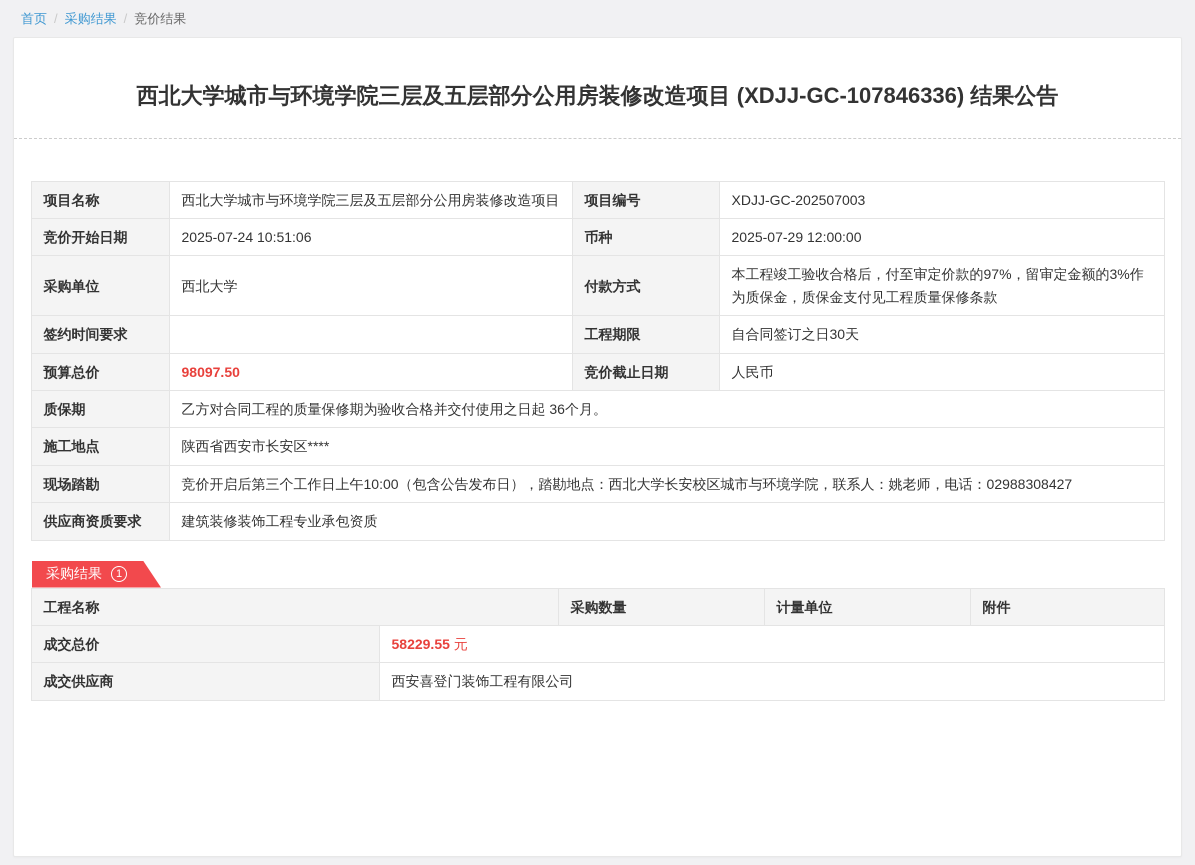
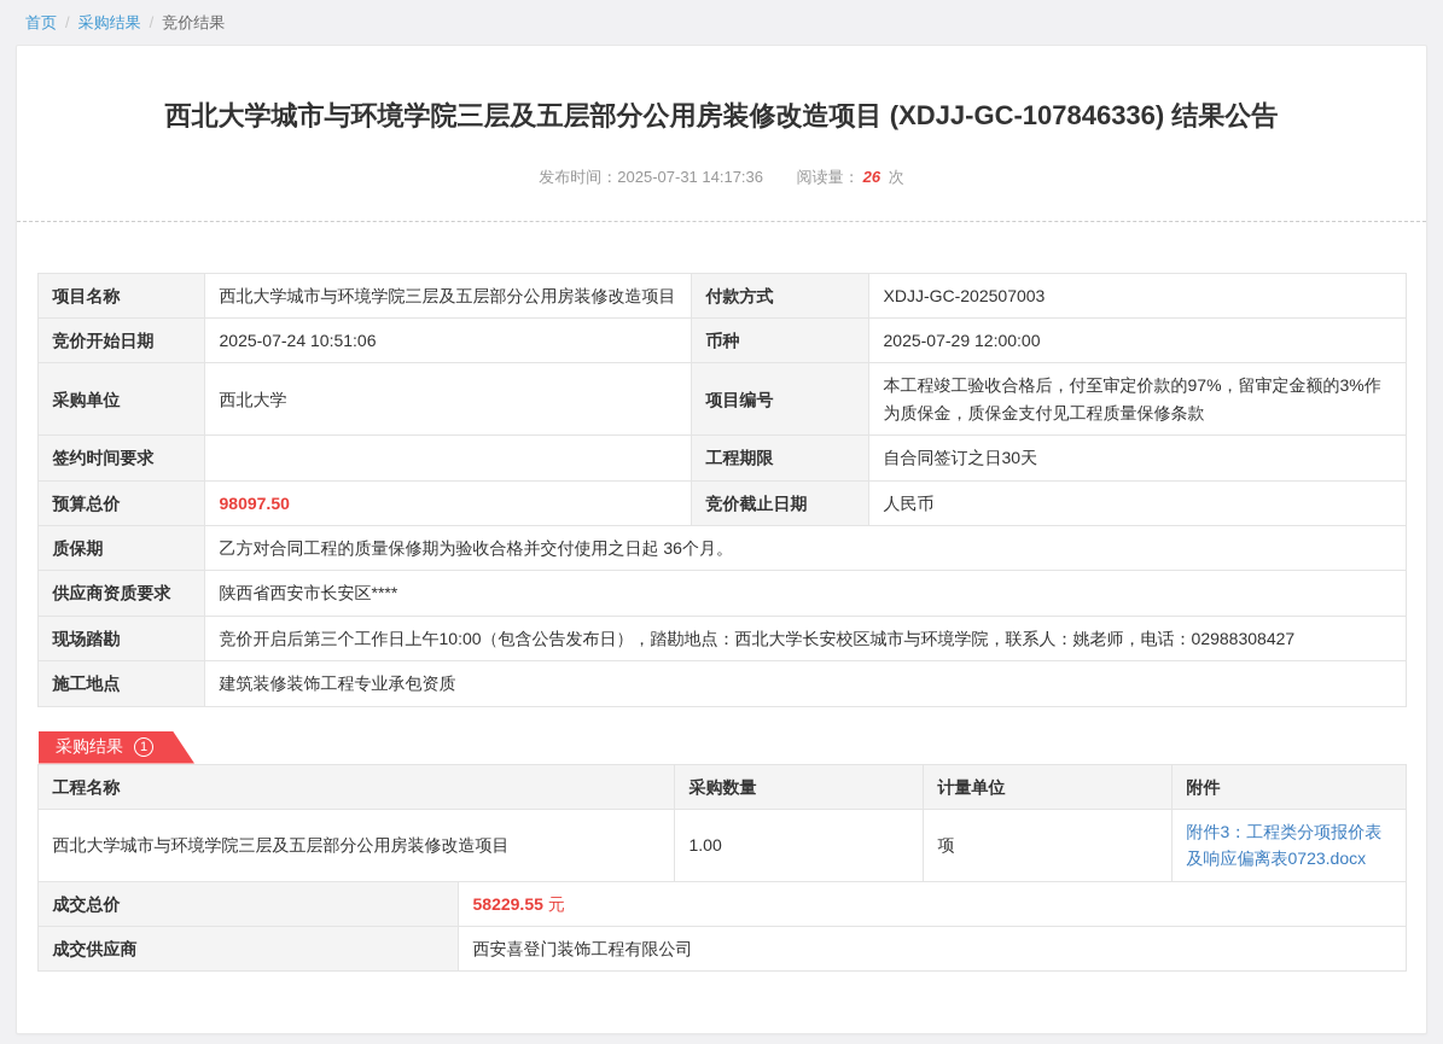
  首页 / 采购结果 / 竞价结果
  西北大学城市与环境学院三层及五层部分公用房装修改造项目 (XDJJ-GC-107846336) 结果公告
+ 发布时间：2025-07-31 14:17:36 阅读量： 26 次
- 项目名称	西北大学城市与环境学院三层及五层部分公用房装修改造项目	项目编号	XDJJ-GC-202507003
+ 项目名称	西北大学城市与环境学院三层及五层部分公用房装修改造项目	付款方式	XDJJ-GC-202507003
  竞价开始日期	2025-07-24 10:51:06	币种	2025-07-29 12:00:00
- 采购单位	西北大学	付款方式	本工程竣工验收合格后，付至审定价款的97%，留审定金额的3%作为质保金，质保金支付见工程质量保修条款
+ 采购单位	西北大学	项目编号	本工程竣工验收合格后，付至审定价款的97%，留审定金额的3%作为质保金，质保金支付见工程质量保修条款
  签约时间要求		工程期限	自合同签订之日30天
  预算总价	98097.50	竞价截止日期	人民币
  质保期	乙方对合同工程的质量保修期为验收合格并交付使用之日起 36个月。
- 施工地点	陕西省西安市长安区****
+ 供应商资质要求	陕西省西安市长安区****
  现场踏勘	竞价开启后第三个工作日上午10:00（包含公告发布日），踏勘地点：西北大学长安校区城市与环境学院，联系人：姚老师，电话：02988308427
- 供应商资质要求	建筑装修装饰工程专业承包资质
+ 施工地点	建筑装修装饰工程专业承包资质
  采购结果
  1
  工程名称	采购数量	计量单位	附件
+ 西北大学城市与环境学院三层及五层部分公用房装修改造项目	1.00	项	附件3：工程类分项报价表及响应偏离表0723.docx
  成交总价	58229.55 元
  成交供应商	西安喜登门装饰工程有限公司
